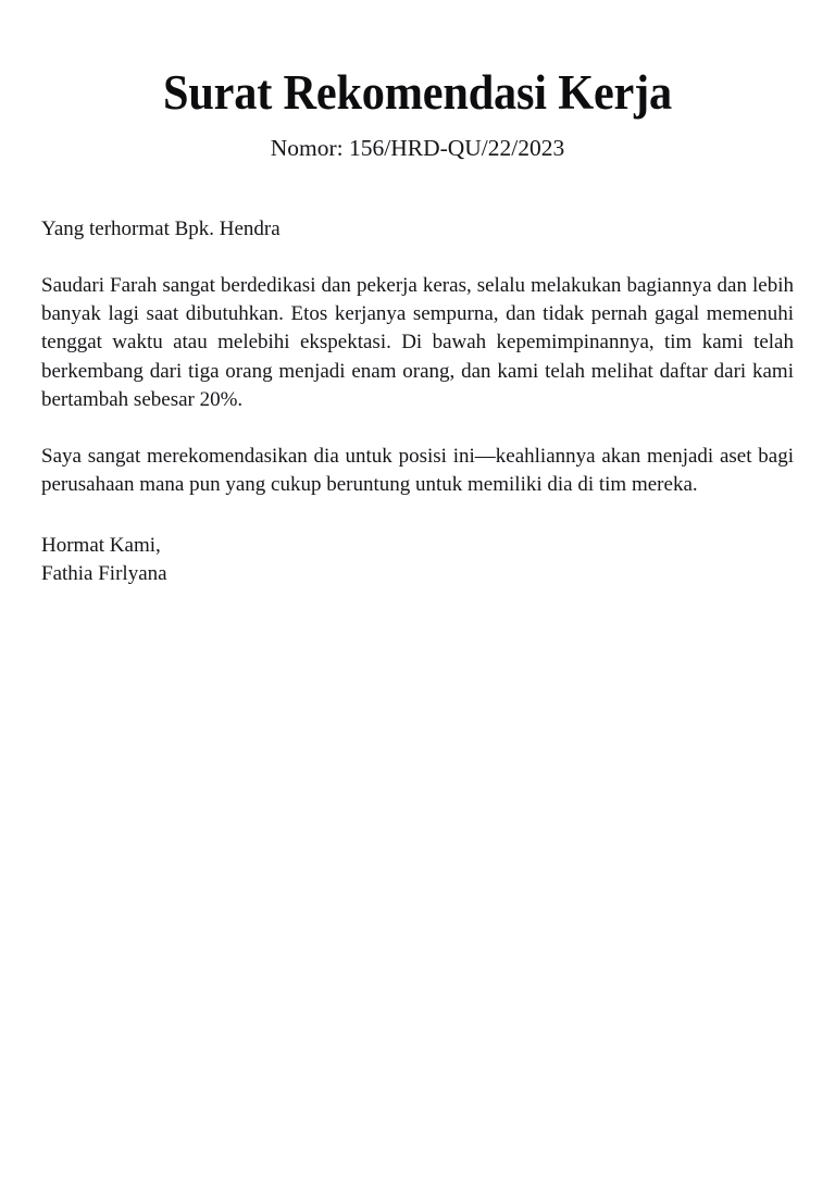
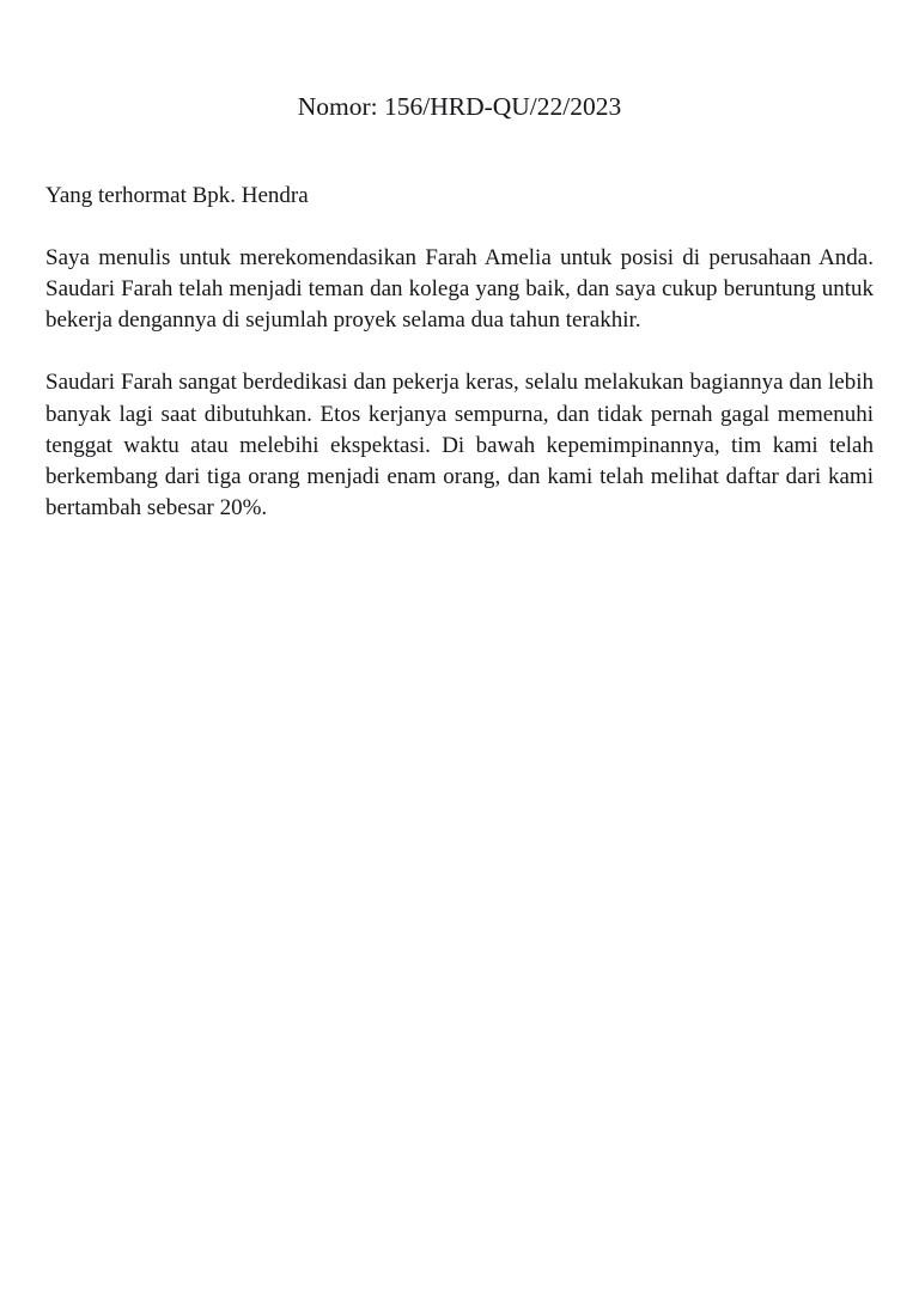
- Surat Rekomendasi Kerja
  Nomor: 156/HRD-QU/22/2023
  Yang terhormat Bpk. Hendra
+ Saya menulis untuk merekomendasikan Farah Amelia untuk posisi di perusahaan Anda. Saudari Farah telah menjadi teman dan kolega yang baik, dan saya cukup beruntung untuk bekerja dengannya di sejumlah proyek selama dua tahun terakhir.
  Saudari Farah sangat berdedikasi dan pekerja keras, selalu melakukan bagiannya dan lebih banyak lagi saat dibutuhkan. Etos kerjanya sempurna, dan tidak pernah gagal memenuhi tenggat waktu atau melebihi ekspektasi. Di bawah kepemimpinannya, tim kami telah berkembang dari tiga orang menjadi enam orang, dan kami telah melihat daftar dari kami bertambah sebesar 20%.
- Saya sangat merekomendasikan dia untuk posisi ini—keahliannya akan menjadi aset bagi perusahaan mana pun yang cukup beruntung untuk memiliki dia di tim mereka.
- Hormat Kami,
- Fathia Firlyana
